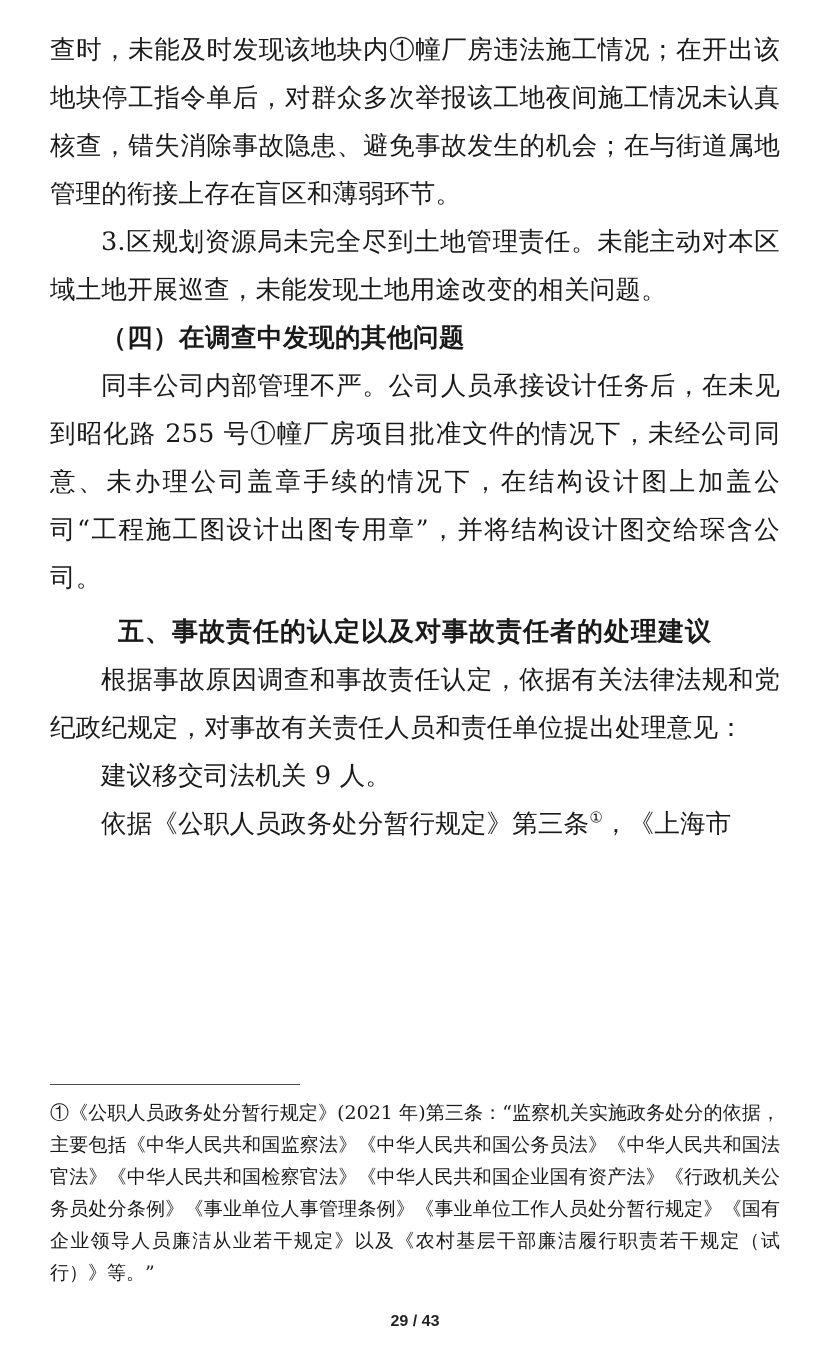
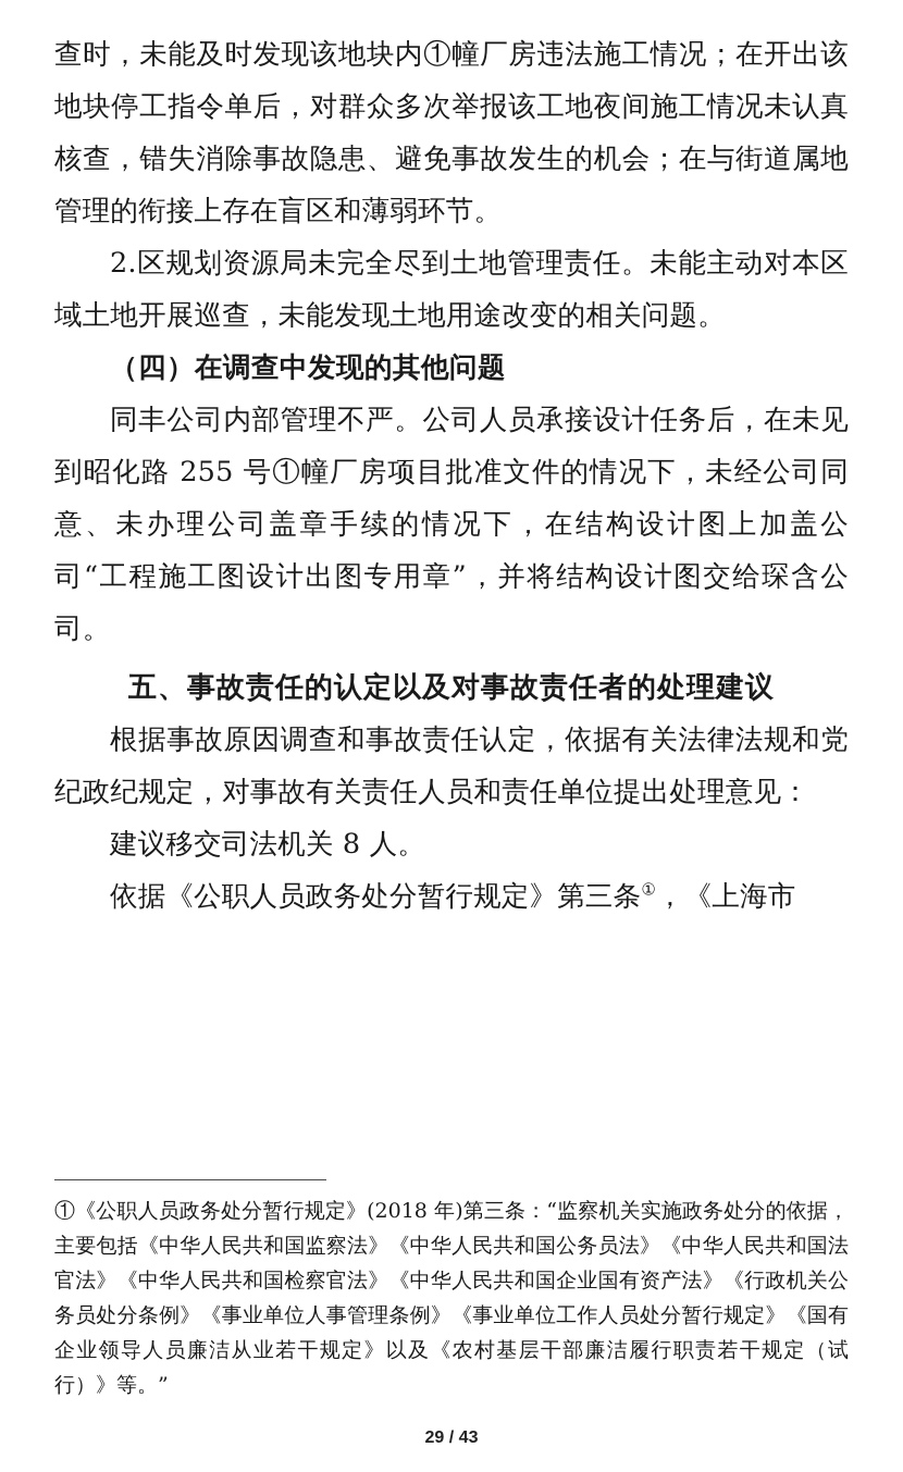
  查时，未能及时发现该地块内①幢厂房违法施工情况；在开出该地块停工指令单后，对群众多次举报该工地夜间施工情况未认真核查，错失消除事故隐患、避免事故发生的机会；在与街道属地管理的衔接上存在盲区和薄弱环节。
- 3.区规划资源局未完全尽到土地管理责任。未能主动对本区域土地开展巡查，未能发现土地用途改变的相关问题。
+ 2.区规划资源局未完全尽到土地管理责任。未能主动对本区域土地开展巡查，未能发现土地用途改变的相关问题。
  （四）在调查中发现的其他问题
  同丰公司内部管理不严。公司人员承接设计任务后，在未见到昭化路 255 号①幢厂房项目批准文件的情况下，未经公司同意、未办理公司盖章手续的情况下，在结构设计图上加盖公司“工程施工图设计出图专用章”，并将结构设计图交给琛含公司。
  五、事故责任的认定以及对事故责任者的处理建议
  根据事故原因调查和事故责任认定，依据有关法律法规和党纪政纪规定，对事故有关责任人员和责任单位提出处理意见：
- 建议移交司法机关 9 人。
+ 建议移交司法机关 8 人。
  依据《公职人员政务处分暂行规定》第三条①，《上海市
- ①《公职人员政务处分暂行规定》(2021 年)第三条：“监察机关实施政务处分的依据，主要包括《中华人民共和国监察法》《中华人民共和国公务员法》《中华人民共和国法官法》《中华人民共和国检察官法》《中华人民共和国企业国有资产法》《行政机关公务员处分条例》《事业单位人事管理条例》《事业单位工作人员处分暂行规定》《国有企业领导人员廉洁从业若干规定》以及《农村基层干部廉洁履行职责若干规定（试行）》等。”
+ ①《公职人员政务处分暂行规定》(2018 年)第三条：“监察机关实施政务处分的依据，主要包括《中华人民共和国监察法》《中华人民共和国公务员法》《中华人民共和国法官法》《中华人民共和国检察官法》《中华人民共和国企业国有资产法》《行政机关公务员处分条例》《事业单位人事管理条例》《事业单位工作人员处分暂行规定》《国有企业领导人员廉洁从业若干规定》以及《农村基层干部廉洁履行职责若干规定（试行）》等。”
  29 / 43
